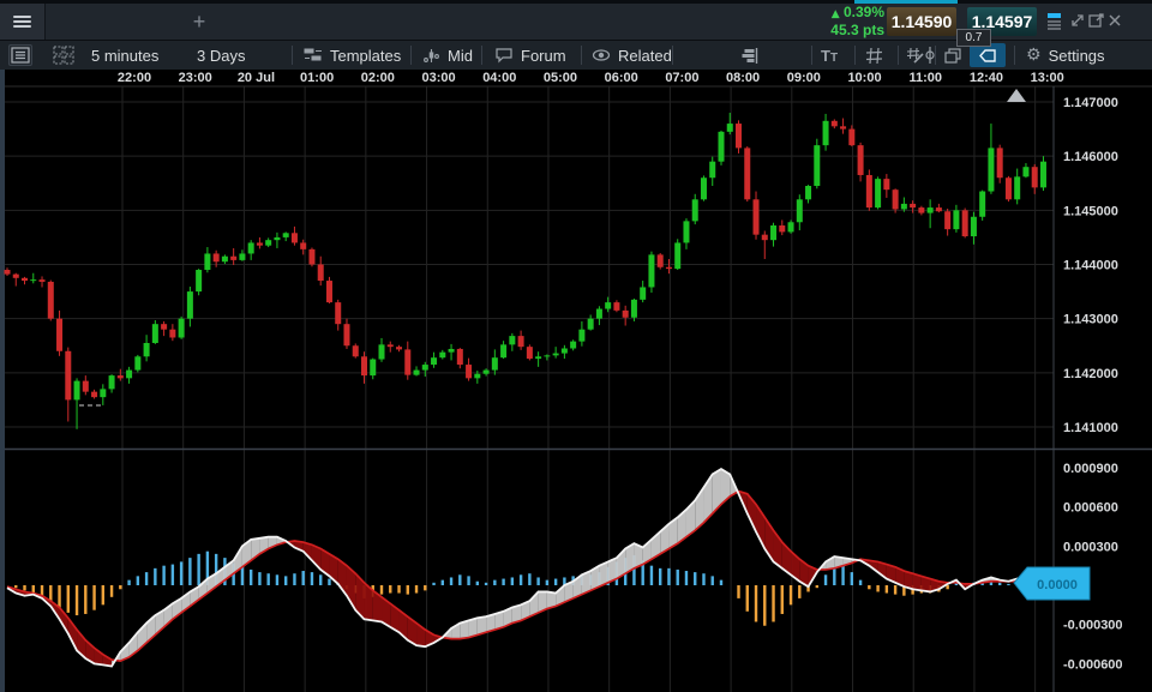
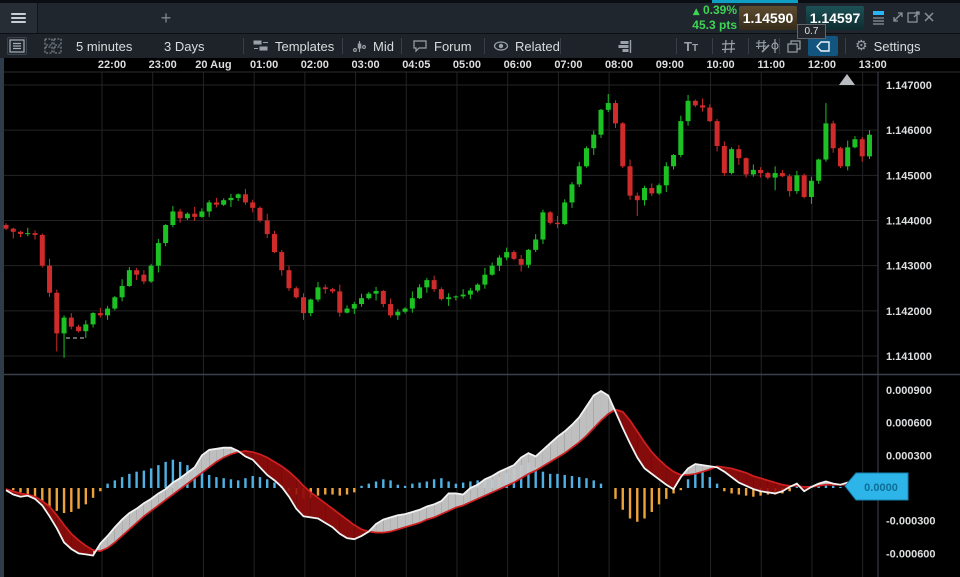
  +
  ▲ 0.39%
  45.3 pts
  1.14590
  1.14597
  0.7
  5 minutes
  3 Days
  Templates
  Mid
  Forum
  Related
  TT
  ⚙
  Settings
  22:00
  23:00
- 20 Jul
+ 20 Aug
  01:00
  02:00
  03:00
- 04:00
+ 04:05
  05:00
  06:00
  07:00
  08:00
  09:00
  10:00
  11:00
- 12:40
+ 12:00
  13:00
  1.147000
  1.146000
  1.145000
  1.144000
  1.143000
  1.142000
  1.141000
  0.000900
  0.000600
  0.000300
  -0.000300
  -0.000600
  0.0000
